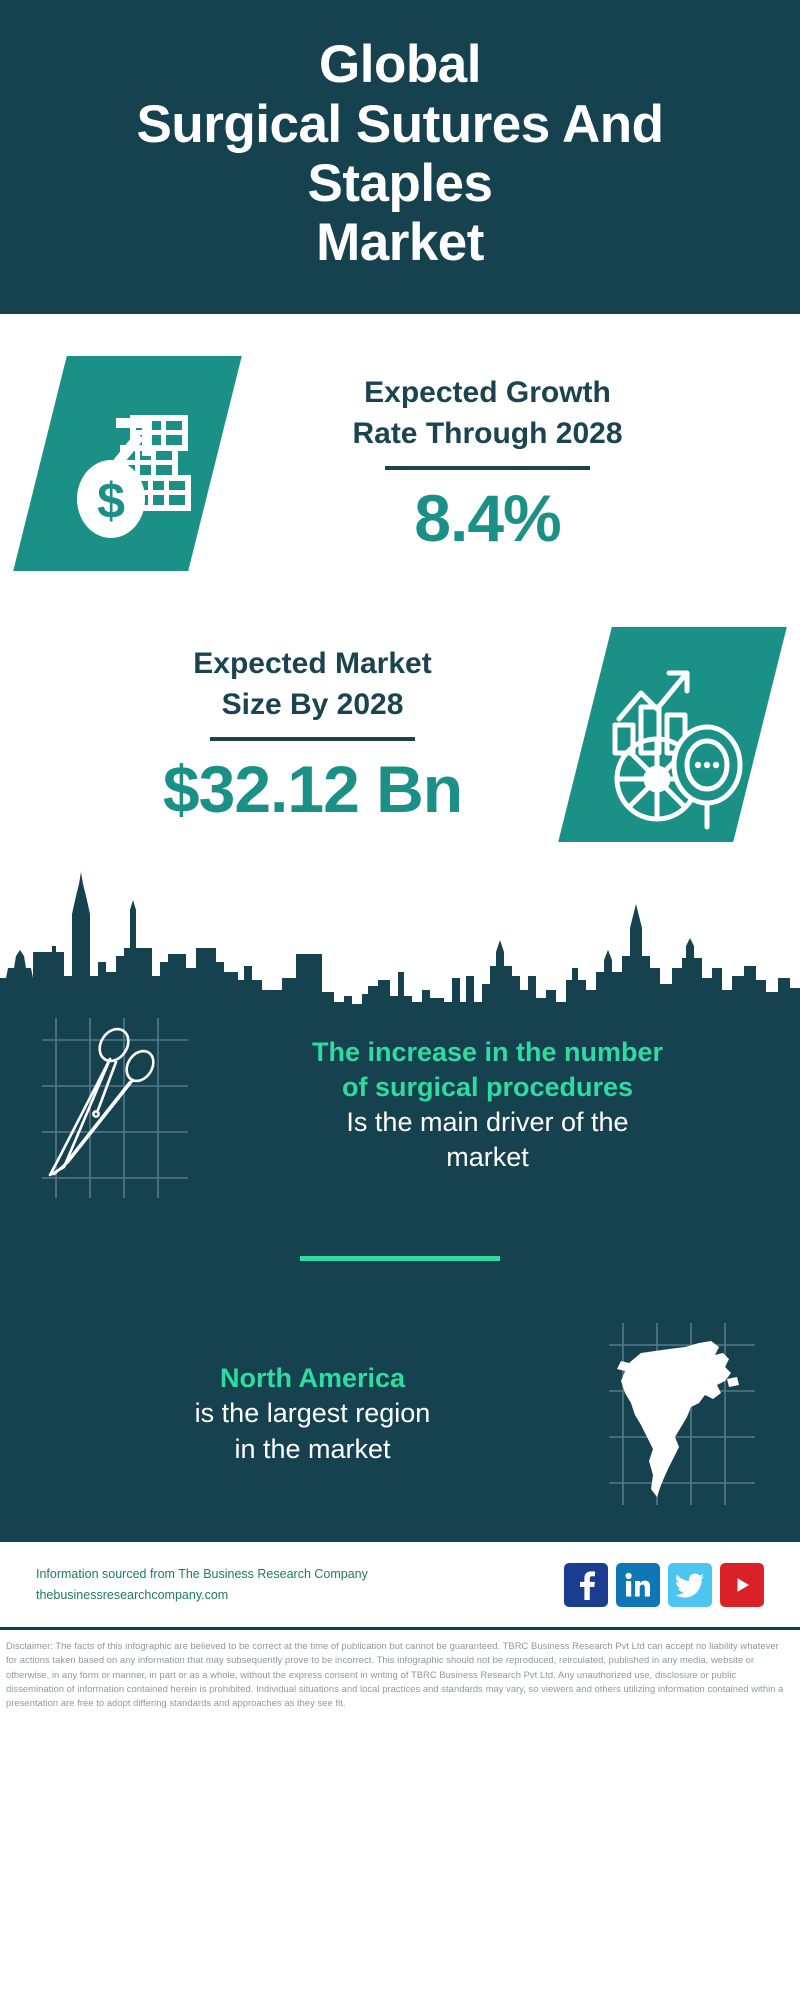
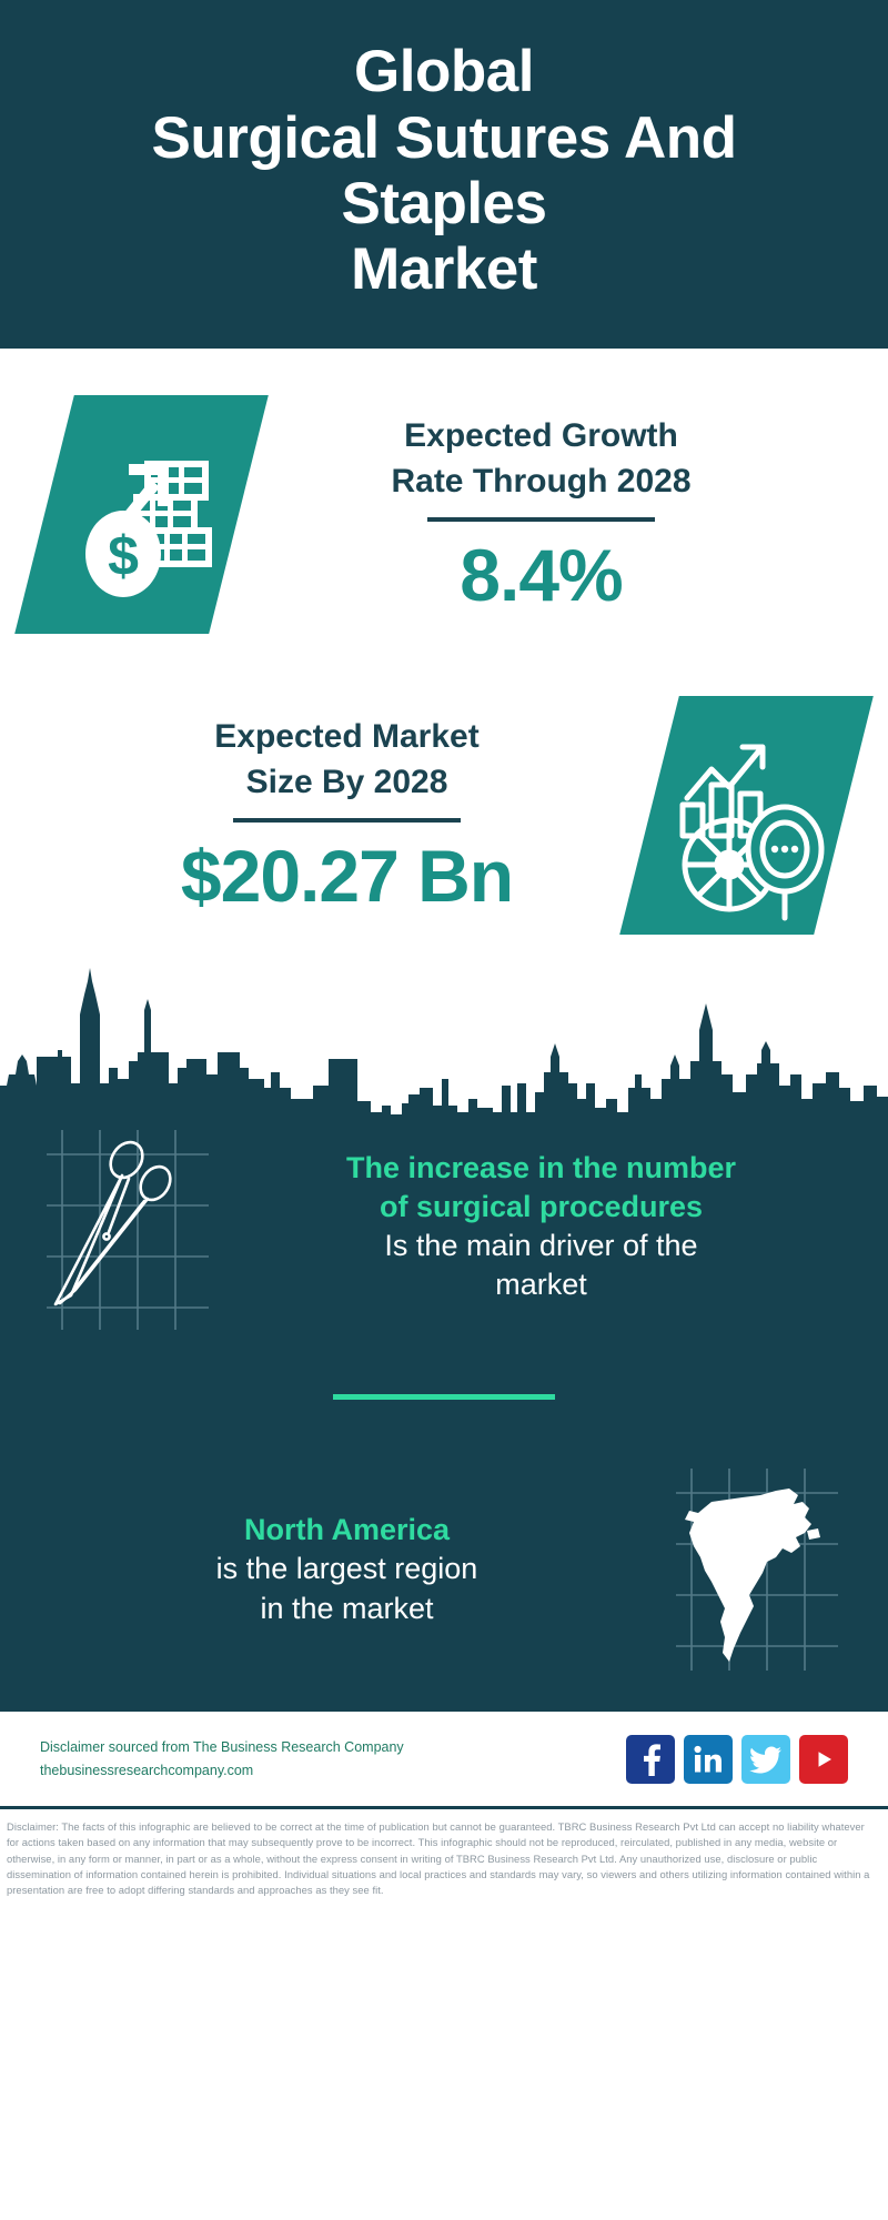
  Global
  Surgical Sutures And
  Staples
  Market
  $
  Expected Growth
  Rate Through 2028
  8.4%
  Expected Market
  Size By 2028
- $32.12 Bn
+ $20.27 Bn
  The increase in the number
  of surgical procedures
  Is the main driver of the
  market
  North America
  is the largest region
  in the market
- Information sourced from The Business Research Company
+ Disclaimer sourced from The Business Research Company
  thebusinessresearchcompany.com
  Disclaimer: The facts of this infographic are believed to be correct at the time of publication but cannot be guaranteed. TBRC Business Research Pvt Ltd can accept no liability whatever for actions taken based on any information that may subsequently prove to be incorrect. This infographic should not be reproduced, reirculated, published in any media, website or otherwise, in any form or manner, in part or as a whole, without the express consent in writing of TBRC Business Research Pvt Ltd. Any unauthorized use, disclosure or public dissemination of information contained herein is prohibited. Individual situations and local practices and standards may vary, so viewers and others utilizing information contained within a presentation are free to adopt differing standards and approaches as they see fit.
